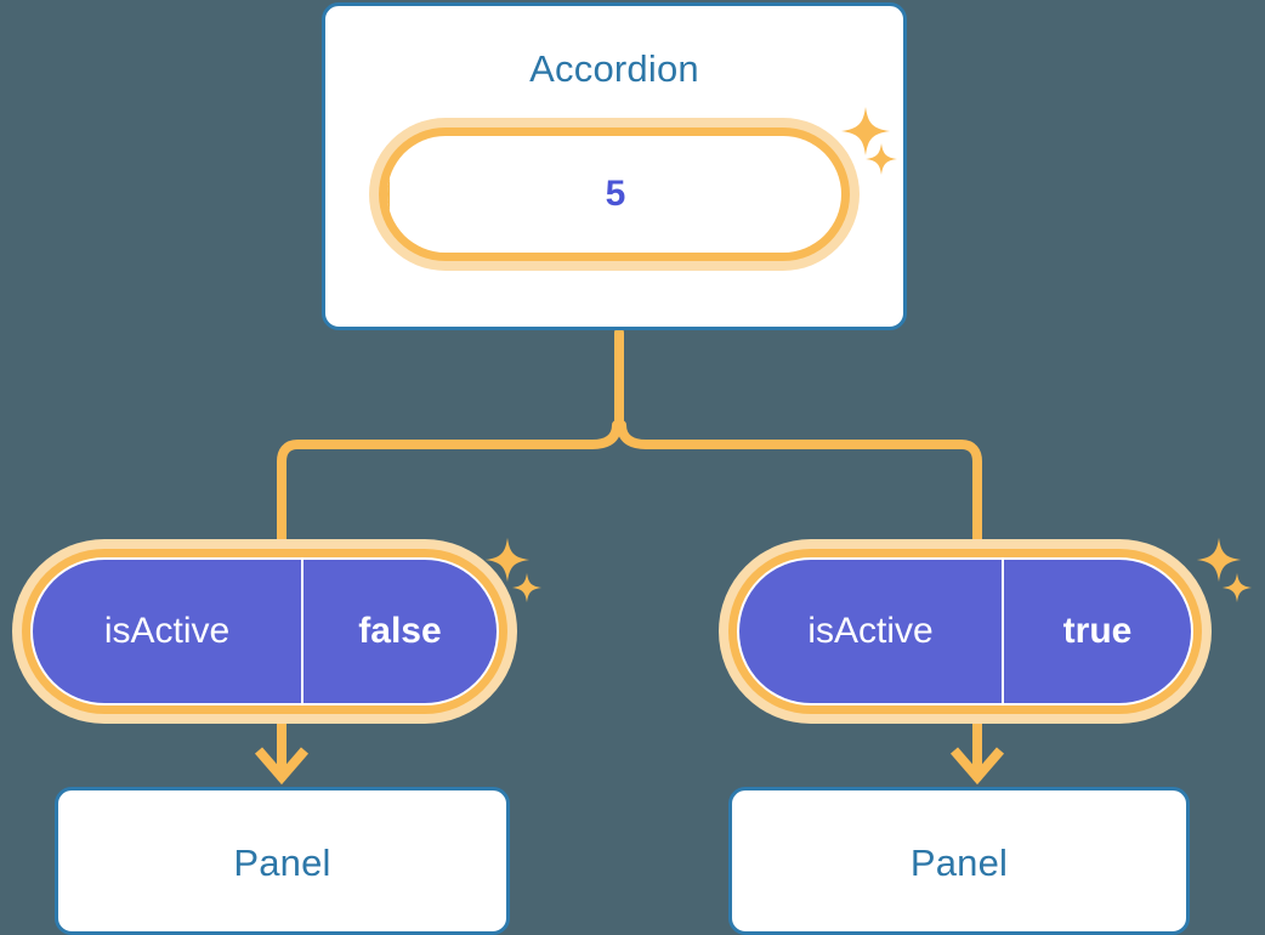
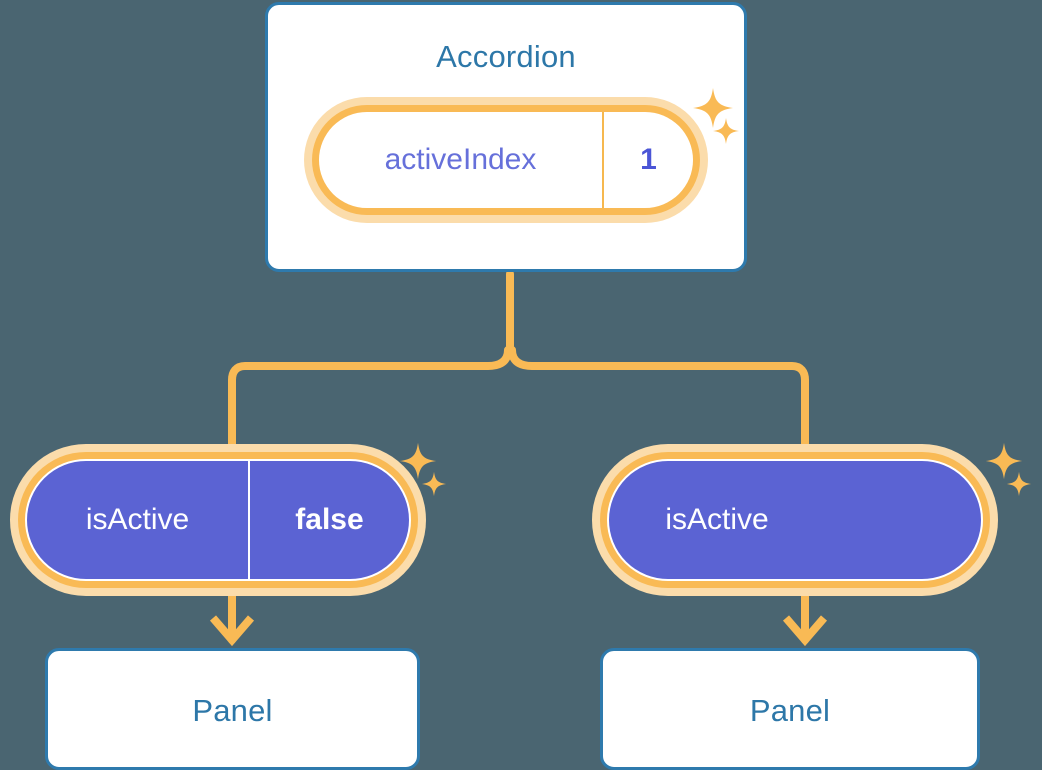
  Accordion
+ activeIndex
- 5
+ 1
  isActive
  false
  Panel
  isActive
- true
  Panel
